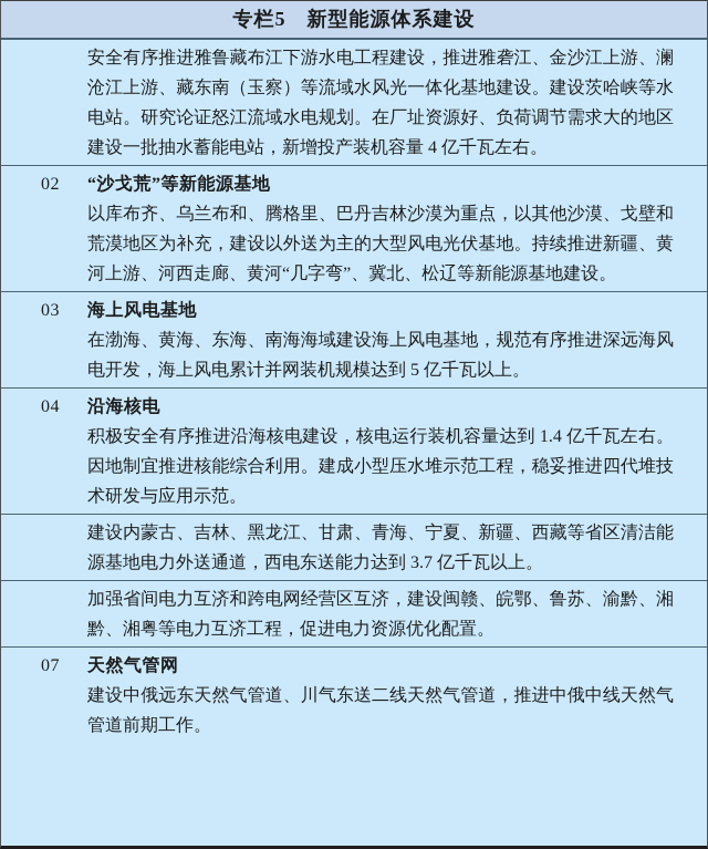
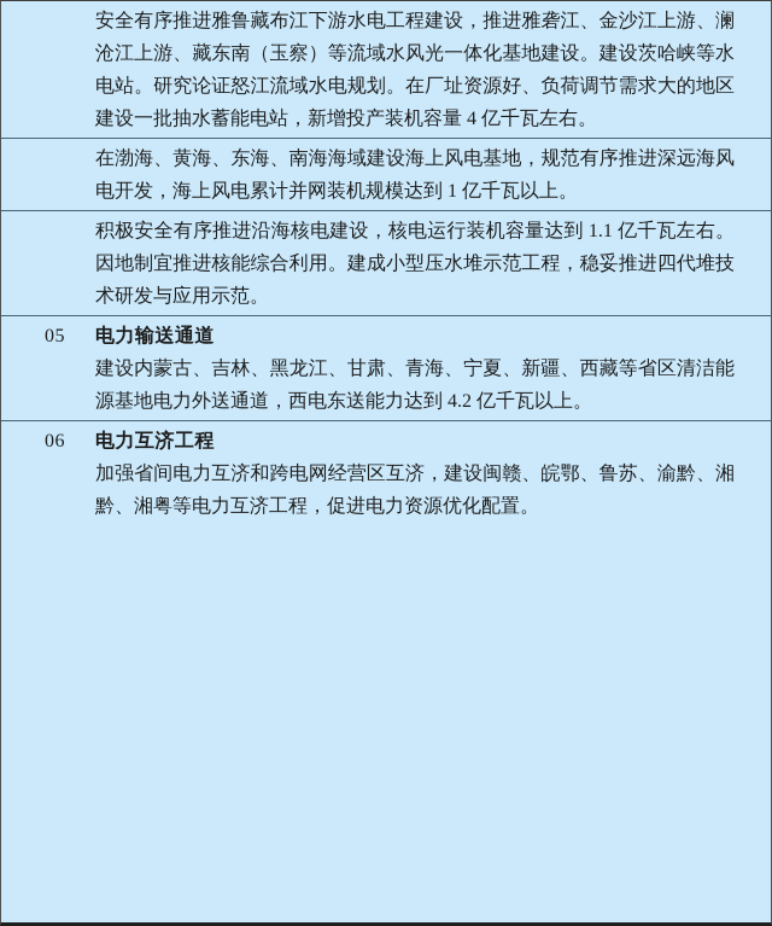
- 专栏5 新型能源体系建设
  安全有序推进雅鲁藏布江下游水电工程建设，推进雅砻江、金沙江上游、澜沧江上游、藏东南（玉察）等流域水风光一体化基地建设。建设茨哈峡等水电站。研究论证怒江流域水电规划。在厂址资源好、负荷调节需求大的地区建设一批抽水蓄能电站，新增投产装机容量 4 亿千瓦左右。
- 02
- “沙戈荒”等新能源基地
- 以库布齐、乌兰布和、腾格里、巴丹吉林沙漠为重点，以其他沙漠、戈壁和荒漠地区为补充，建设以外送为主的大型风电光伏基地。持续推进新疆、黄河上游、河西走廊、黄河“几字弯”、冀北、松辽等新能源基地建设。
- 03
- 海上风电基地
- 在渤海、黄海、东海、南海海域建设海上风电基地，规范有序推进深远海风电开发，海上风电累计并网装机规模达到 5 亿千瓦以上。
+ 在渤海、黄海、东海、南海海域建设海上风电基地，规范有序推进深远海风电开发，海上风电累计并网装机规模达到 1 亿千瓦以上。
- 04
- 沿海核电
- 积极安全有序推进沿海核电建设，核电运行装机容量达到 1.4 亿千瓦左右。因地制宜推进核能综合利用。建成小型压水堆示范工程，稳妥推进四代堆技术研发与应用示范。
+ 积极安全有序推进沿海核电建设，核电运行装机容量达到 1.1 亿千瓦左右。因地制宜推进核能综合利用。建成小型压水堆示范工程，稳妥推进四代堆技术研发与应用示范。
+ 05
+ 电力输送通道
- 建设内蒙古、吉林、黑龙江、甘肃、青海、宁夏、新疆、西藏等省区清洁能源基地电力外送通道，西电东送能力达到 3.7 亿千瓦以上。
+ 建设内蒙古、吉林、黑龙江、甘肃、青海、宁夏、新疆、西藏等省区清洁能源基地电力外送通道，西电东送能力达到 4.2 亿千瓦以上。
+ 06
+ 电力互济工程
  加强省间电力互济和跨电网经营区互济，建设闽赣、皖鄂、鲁苏、渝黔、湘黔、湘粤等电力互济工程，促进电力资源优化配置。
- 07
- 天然气管网
- 建设中俄远东天然气管道、川气东送二线天然气管道，推进中俄中线天然气管道前期工作。
